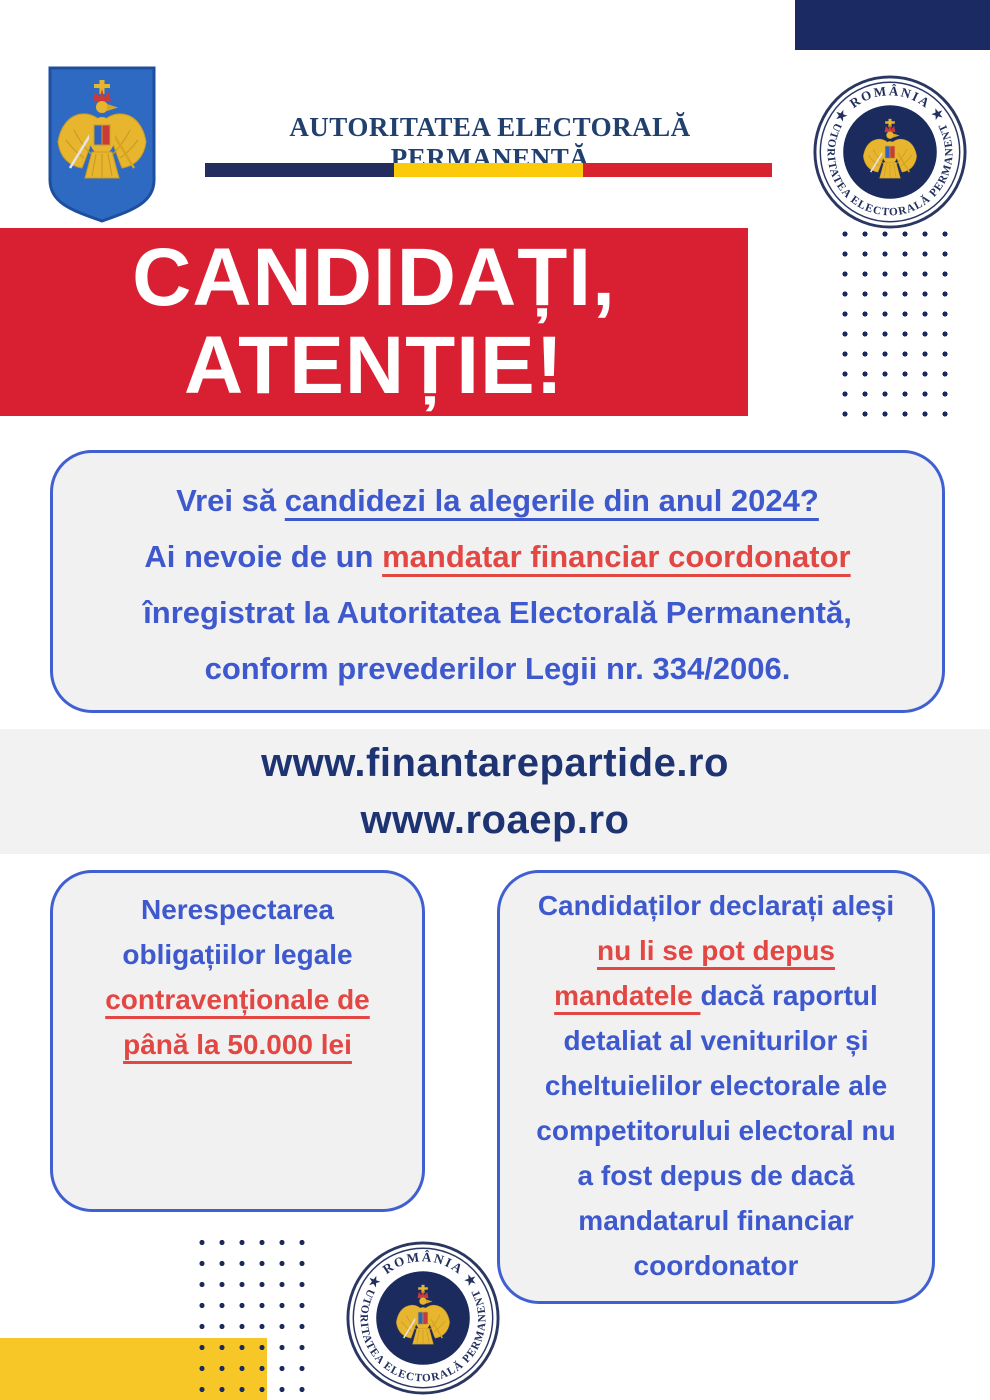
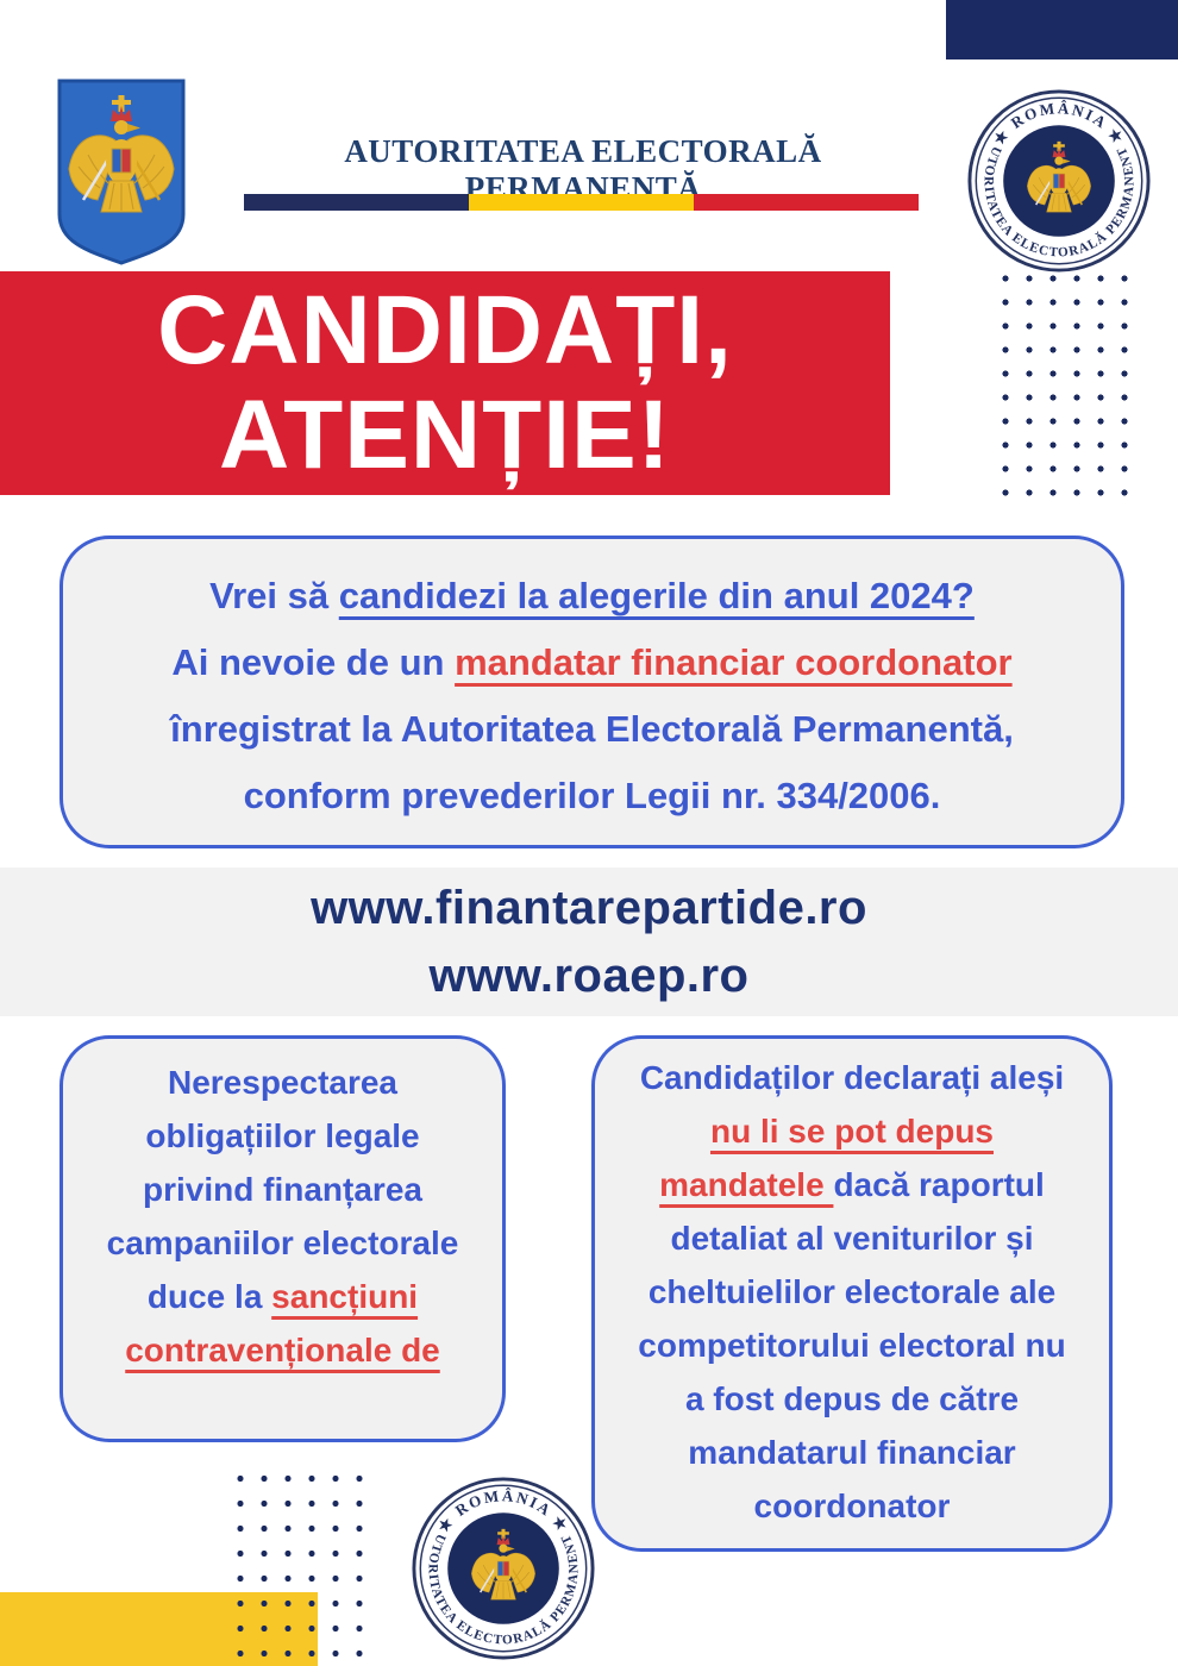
  AUTORITATEA ELECTORALĂ PERMANENTĂ
  CANDIDAȚI,
  ATENȚIE!
  Vrei să candidezi la alegerile din anul 2024?
  Ai nevoie de un mandatar financiar coordonator
  înregistrat la Autoritatea Electorală Permanentă,
  conform prevederilor Legii nr. 334/2006.
  www.finantarepartide.ro
  www.roaep.ro
  Nerespectarea
  obligațiilor legale
+ privind finanțarea
+ campaniilor electorale
+ duce la sancțiuni
  contravenționale de
- până la 50.000 lei
  Candidaților declarați aleși
  nu li se pot depus
  mandatele dacă raportul
  detaliat al veniturilor și
  cheltuielilor electorale ale
  competitorului electoral nu
- a fost depus de dacă
+ a fost depus de către
  mandatarul financiar
  coordonator
